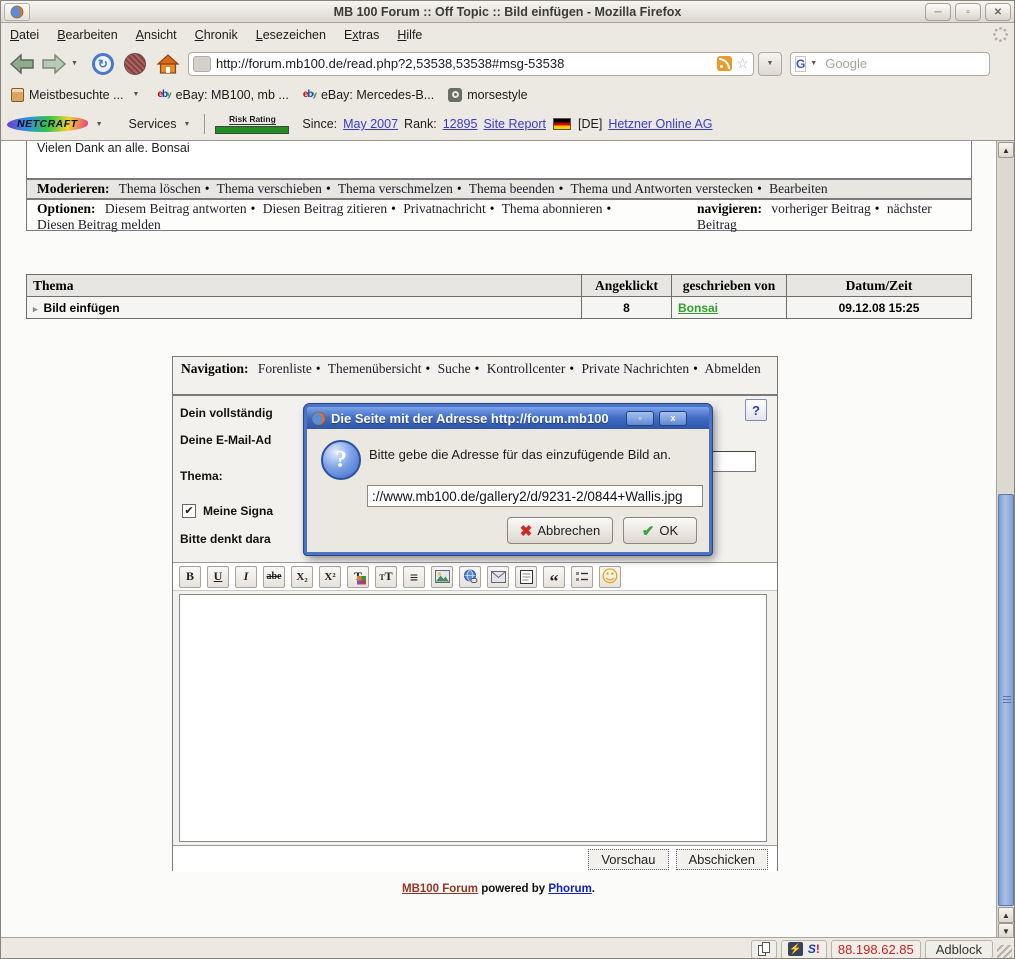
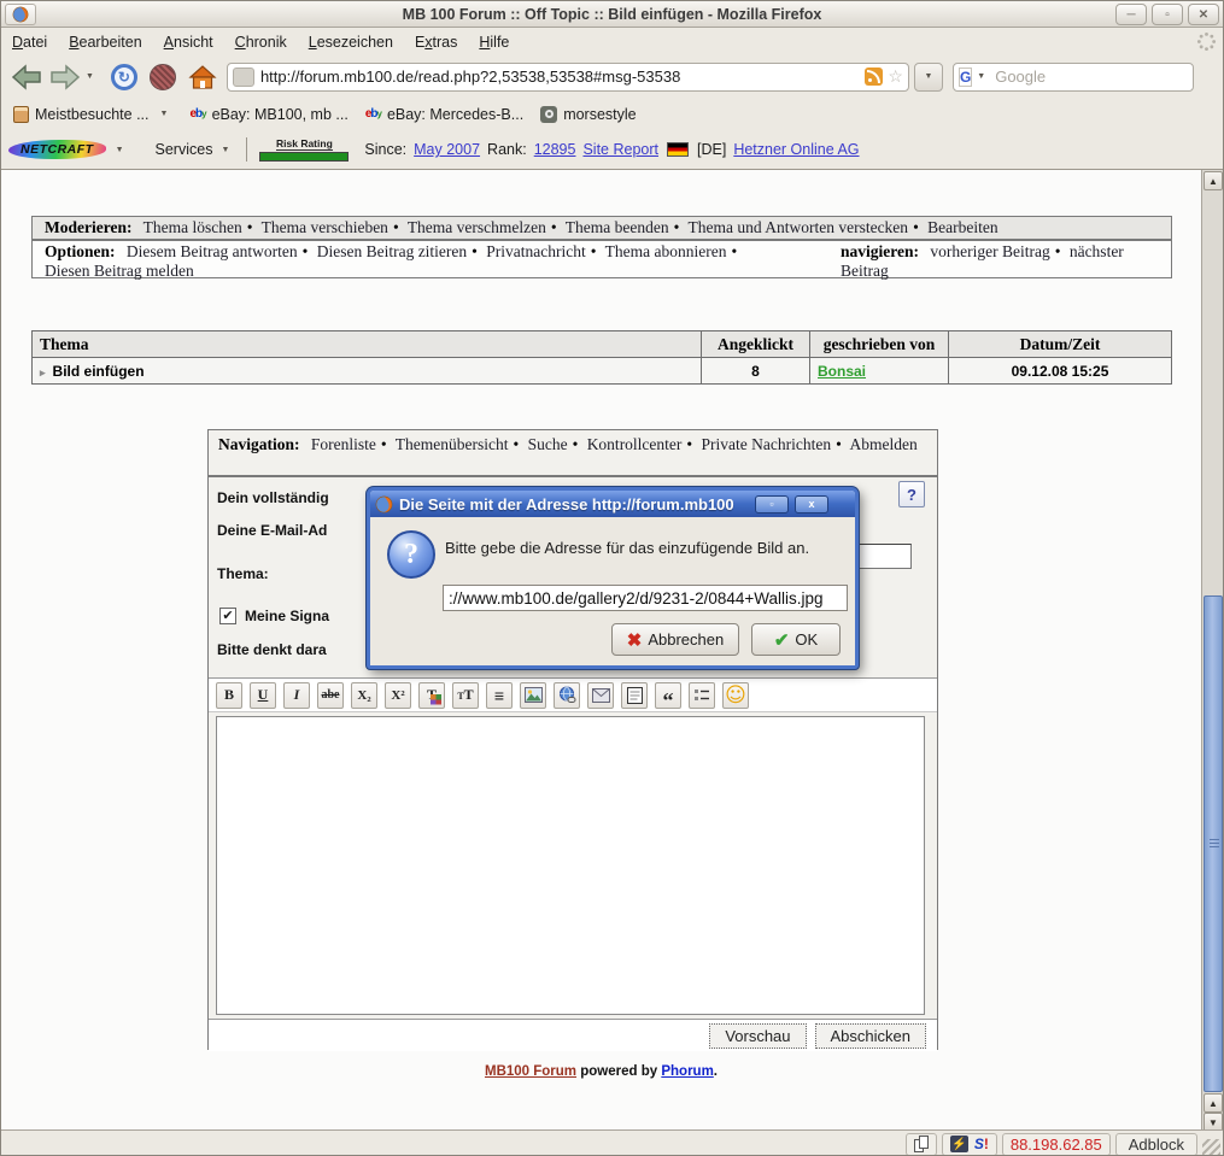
  MB 100 Forum :: Off Topic :: Bild einfügen - Mozilla Firefox
  ─
  ▫
  ✕
  Datei
  Bearbeiten
  Ansicht
  Chronik
  Lesezeichen
  Extras
  Hilfe
  ↻
  http://forum.mb100.de/read.php?2,53538,53538#msg-53538
  ☆
  G
  Google
  Meistbesuchte ...
  eby
  eBay: MB100, mb ...
  eby
  eBay: Mercedes-B...
  morsestyle
  NETCRAFT
  Services
  Risk Rating
  Since:
  May 2007
  Rank:
  12895
  Site Report
  [DE]
  Hetzner Online AG
- Vielen Dank an alle. Bonsai
  Moderieren: Thema löschen • Thema verschieben • Thema verschmelzen • Thema beenden • Thema und Antworten verstecken • Bearbeiten
  Optionen: Diesem Beitrag antworten • Diesen Beitrag zitieren • Privatnachricht • Thema abonnieren • Diesen Beitrag melden
  navigieren: vorheriger Beitrag • nächster Beitrag
  Thema	Angeklickt	geschrieben von	Datum/Zeit
  ▸ Bild einfügen	8	Bonsai	09.12.08 15:25
  Navigation: Forenliste • Themenübersicht • Suche • Kontrollcenter • Private Nachrichten • Abmelden
  Dein vollständig
  Deine E-Mail-Ad
  Thema:
  ✔
  Meine Signa
  Bitte denkt dara
  B
  U
  I
  abe
  X₂
  X²
  TT
  ≡
  “
  ☺
  ?
  Vorschau
  Abschicken
  MB100 Forum powered by Phorum.
  ▲
  ▲
  ▼
  ⚡
  S!
  88.198.62.85
  Adblock
  Die Seite mit der Adresse http://forum.mb100
  ▫
  x
  ?
  Bitte gebe die Adresse für das einzufügende Bild an.
  ://www.mb100.de/gallery2/d/9231-2/0844+Wallis.jpg
  ✖
  Abbrechen
  ✔
  OK
